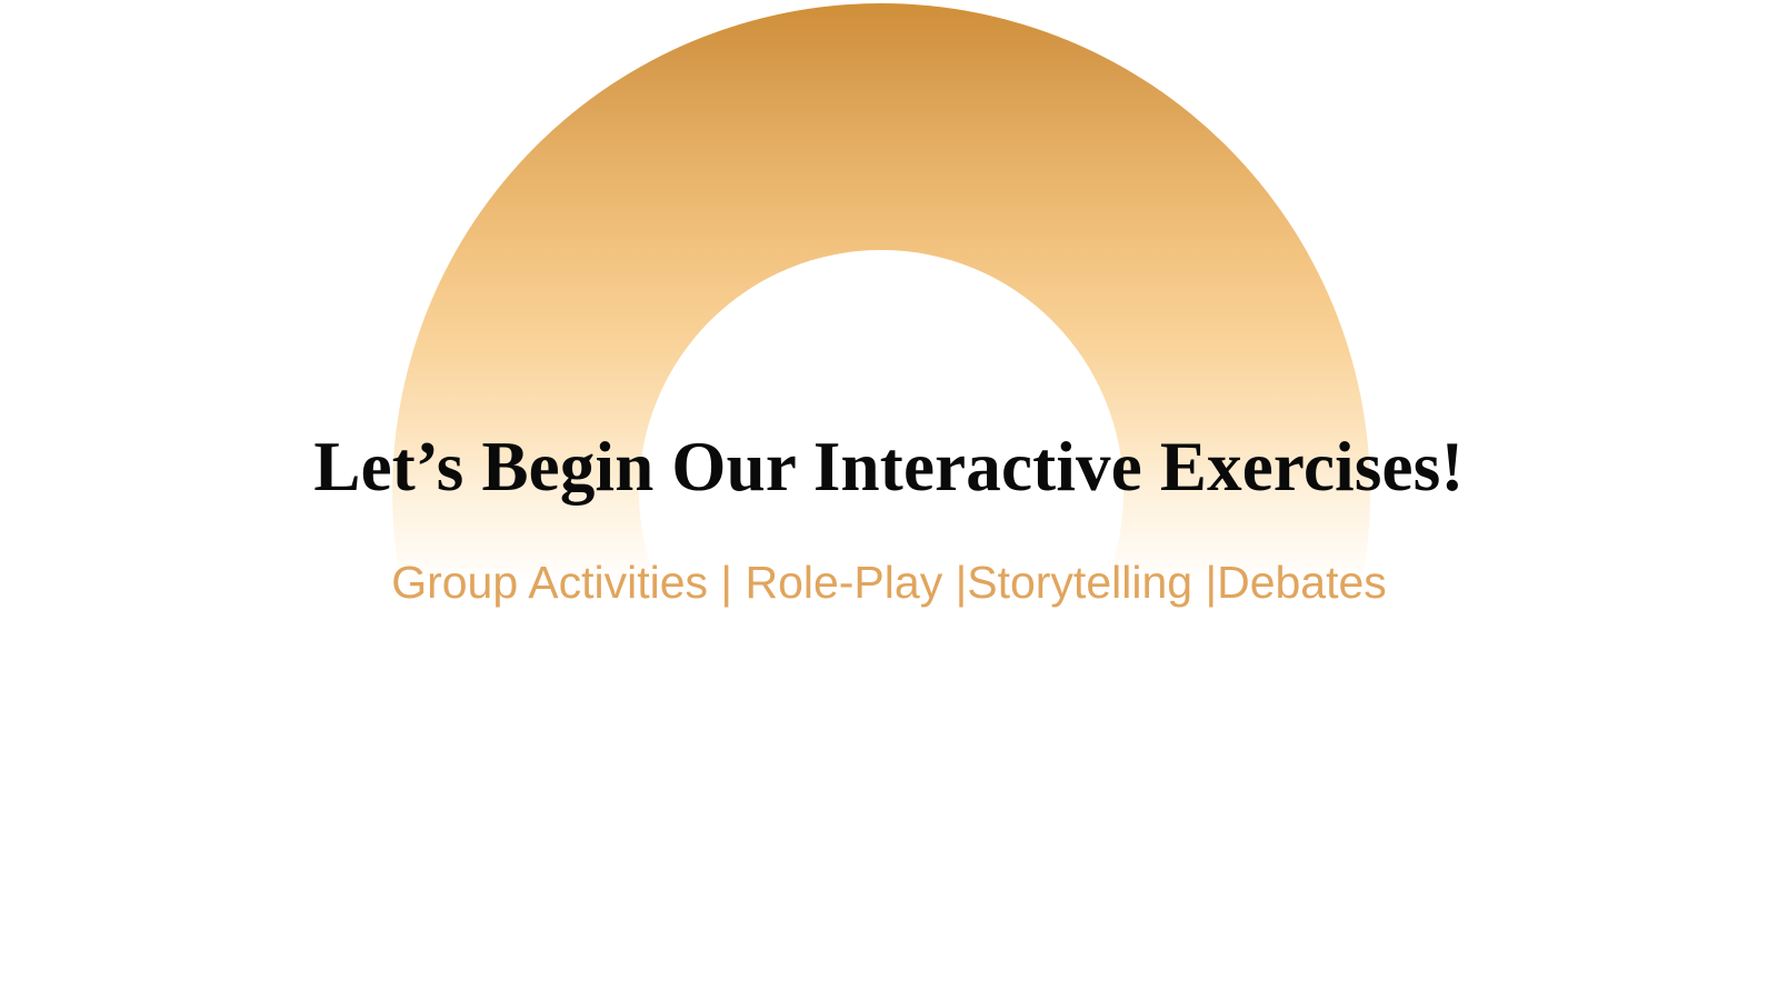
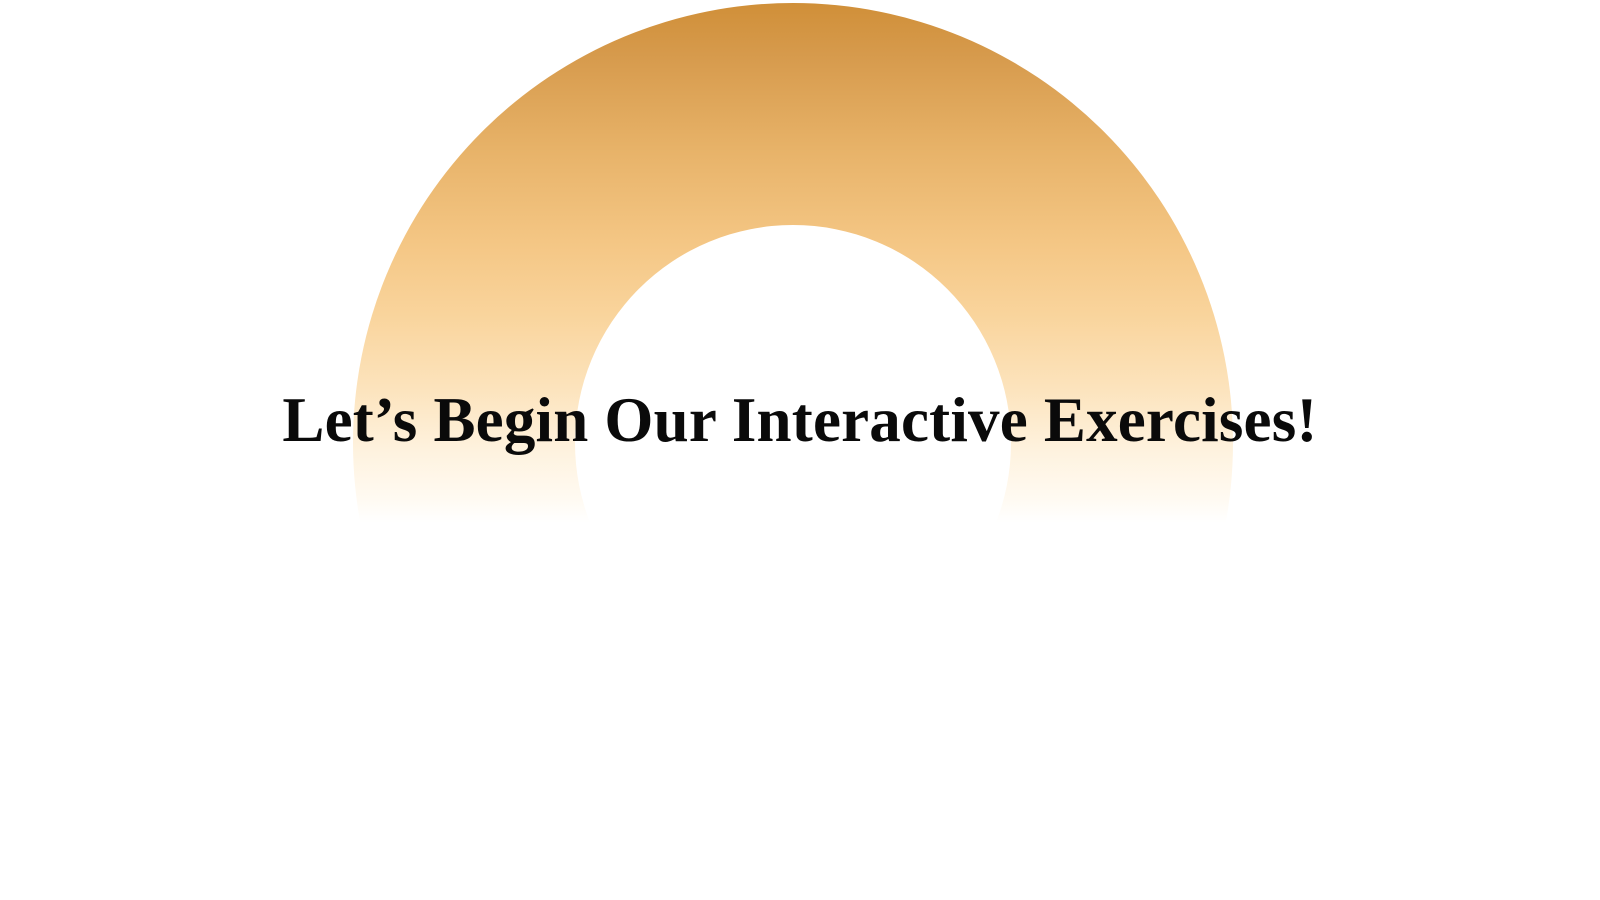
  Let’s Begin Our Interactive Exercises!
- Group Activities | Role-Play |Storytelling |Debates
